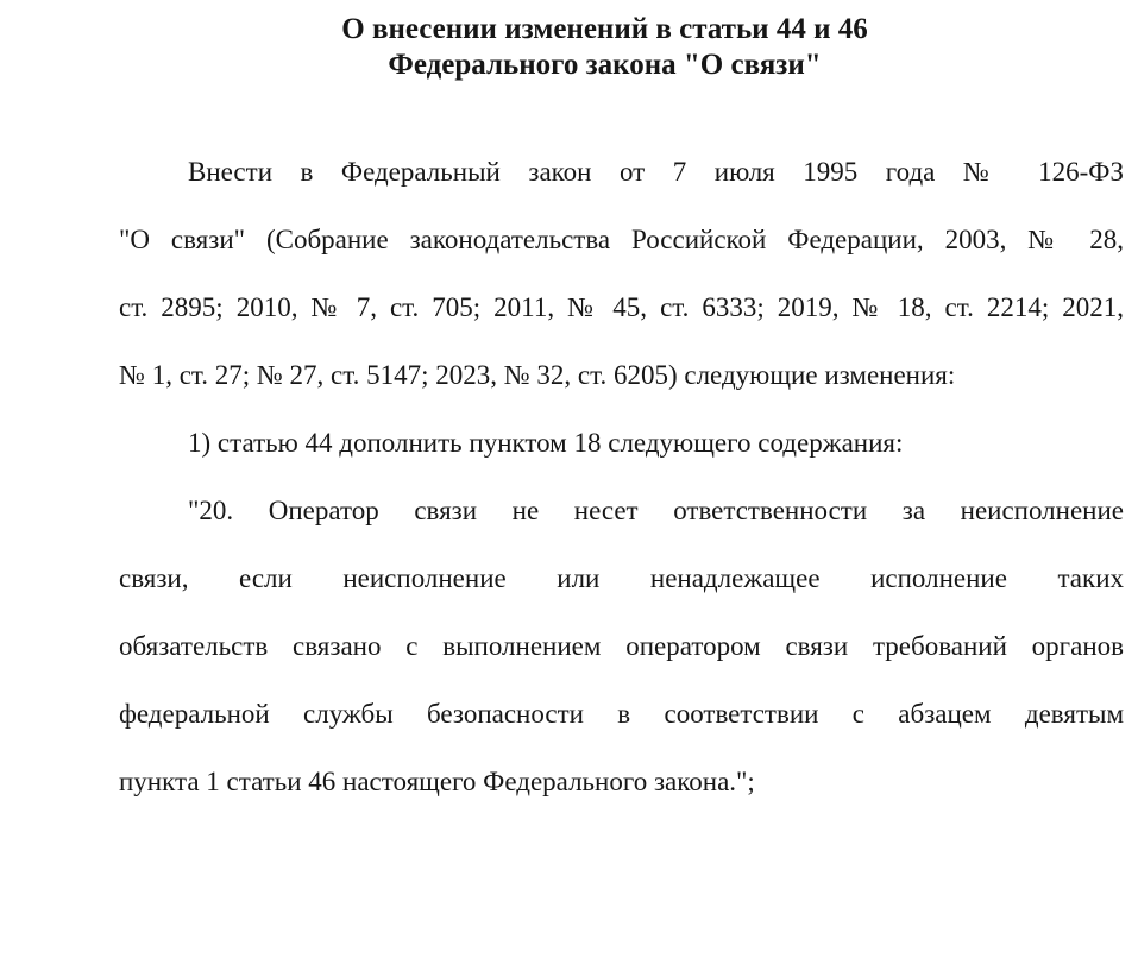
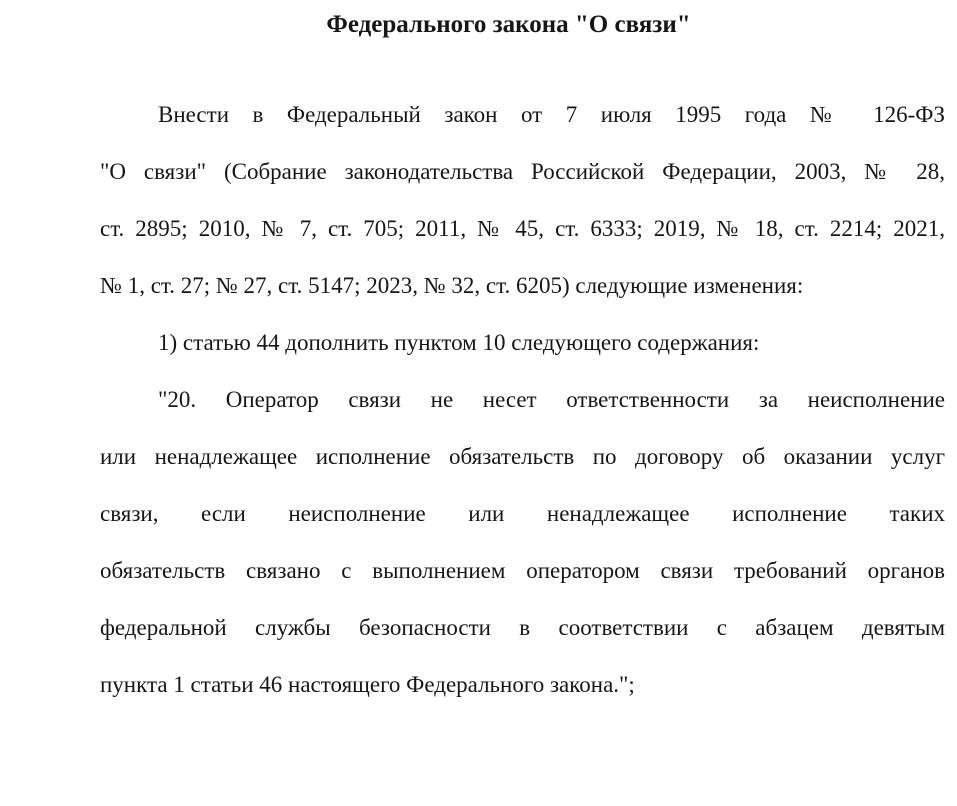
- О внесении изменений в статьи 44 и 46
  Федерального закона "О связи"
  Внести в Федеральный закон от 7 июля 1995 года № 126-ФЗ
  "О связи" (Собрание законодательства Российской Федерации, 2003, № 28,
  ст. 2895; 2010, № 7, ст. 705; 2011, № 45, ст. 6333; 2019, № 18, ст. 2214; 2021,
  № 1, ст. 27; № 27, ст. 5147; 2023, № 32, ст. 6205) следующие изменения:
- 1) статью 44 дополнить пунктом 18 следующего содержания:
+ 1) статью 44 дополнить пунктом 10 следующего содержания:
  "20. Оператор связи не несет ответственности за неисполнение
+ или ненадлежащее исполнение обязательств по договору об оказании услуг
  связи, если неисполнение или ненадлежащее исполнение таких
  обязательств связано с выполнением оператором связи требований органов
  федеральной службы безопасности в соответствии с абзацем девятым
  пункта 1 статьи 46 настоящего Федерального закона.";
